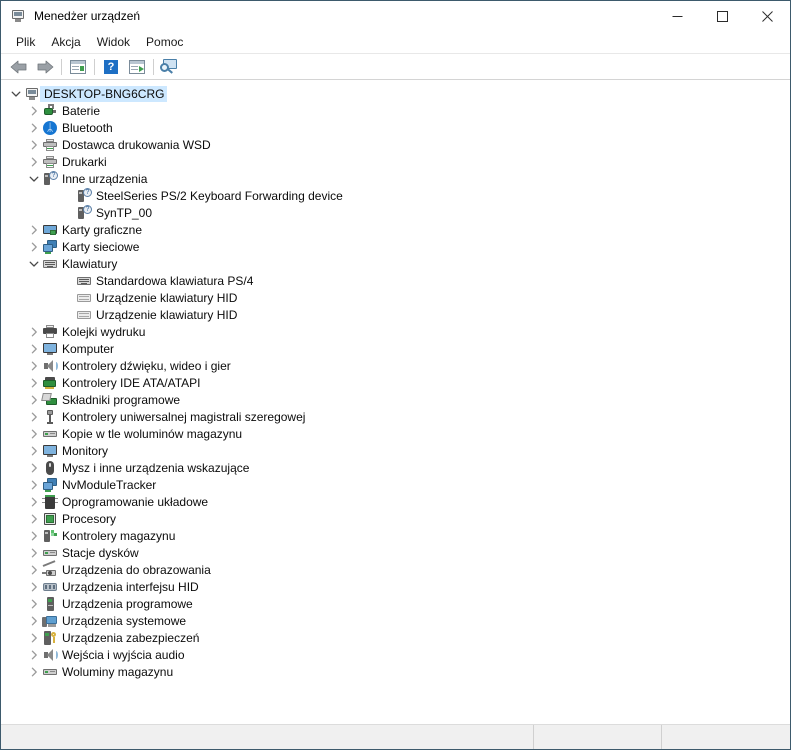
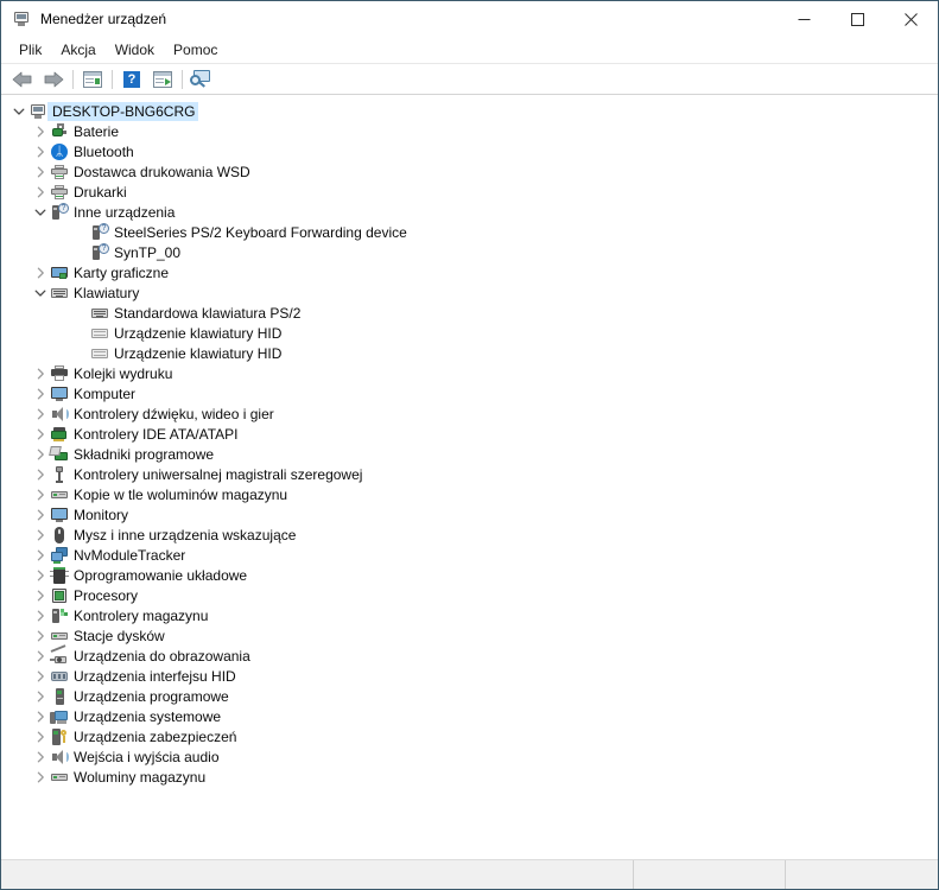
  Menedżer urządzeń
  Plik
  Akcja
  Widok
  Pomoc
  ?
  DESKTOP-BNG6CRG
  Baterie
  ᛦ
  Bluetooth
  Dostawca drukowania WSD
  Drukarki
  Inne urządzenia
  SteelSeries PS/2 Keyboard Forwarding device
  SynTP_00
  Karty graficzne
- Karty sieciowe
  Klawiatury
- Standardowa klawiatura PS/4
+ Standardowa klawiatura PS/2
  Urządzenie klawiatury HID
  Urządzenie klawiatury HID
  Kolejki wydruku
  Komputer
  Kontrolery dźwięku, wideo i gier
  Kontrolery IDE ATA/ATAPI
  Składniki programowe
  Kontrolery uniwersalnej magistrali szeregowej
  Kopie w tle woluminów magazynu
  Monitory
  Mysz i inne urządzenia wskazujące
  NvModuleTracker
  Oprogramowanie układowe
  Procesory
  Kontrolery magazynu
  Stacje dysków
  Urządzenia do obrazowania
  Urządzenia interfejsu HID
  Urządzenia programowe
  Urządzenia systemowe
  Urządzenia zabezpieczeń
  Wejścia i wyjścia audio
  Woluminy magazynu
